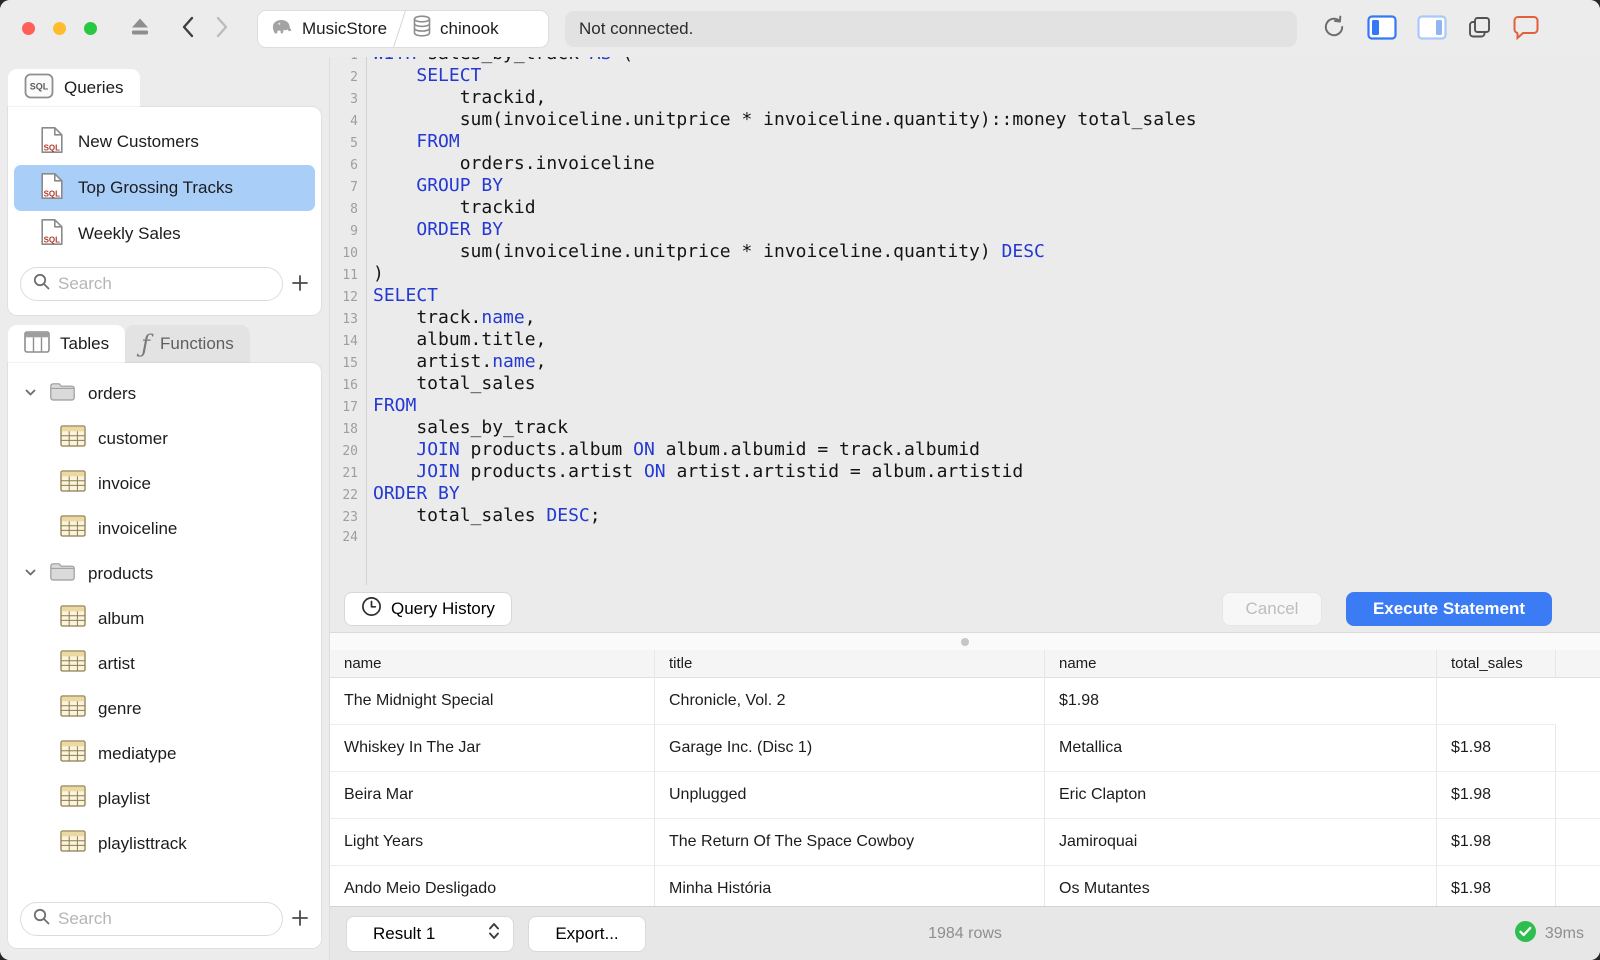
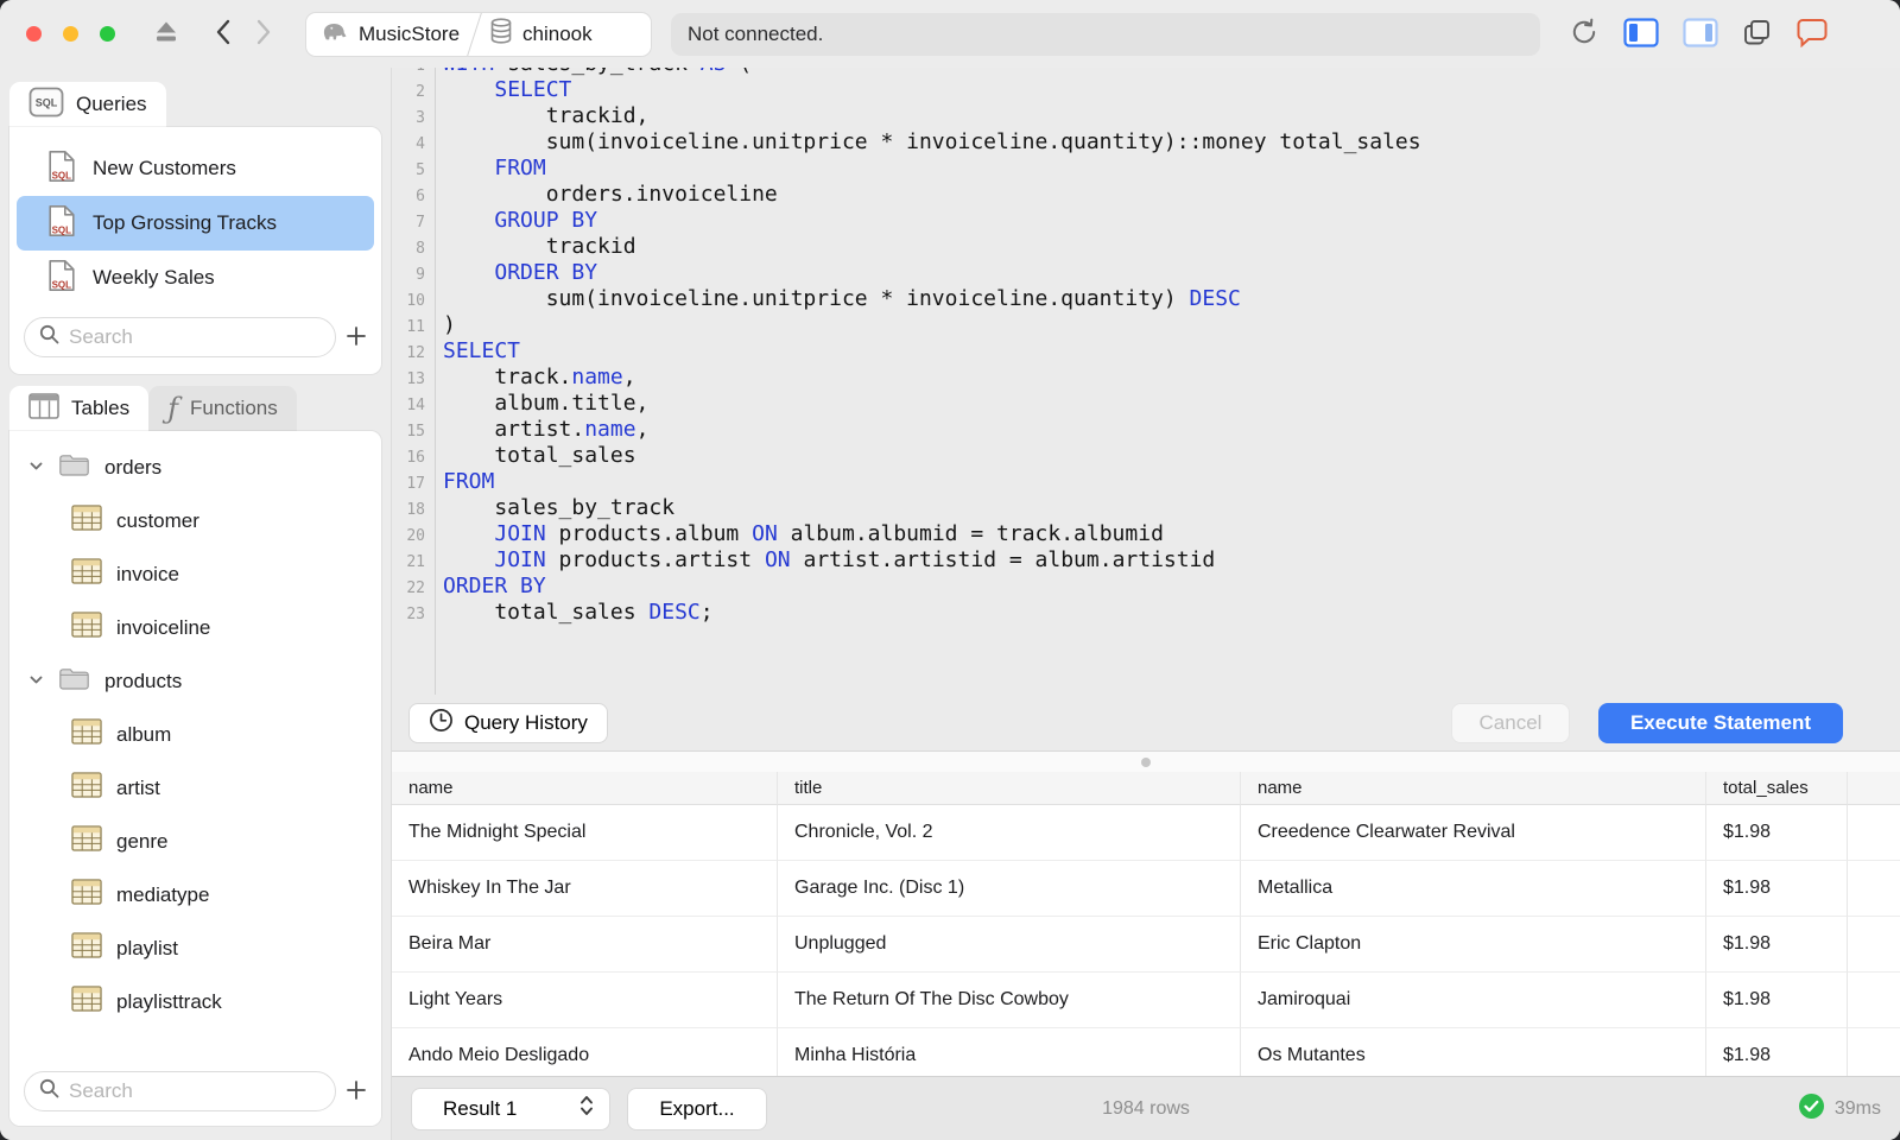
  MusicStore
  chinook
  Not connected.
  SQL
  Queries
  SQL
  New Customers
  SQL
  Top Grossing Tracks
  SQL
  Weekly Sales
  Search
  Tables
  ƒ
  Functions
  orders
  customer
  invoice
  invoiceline
  products
  album
  artist
  genre
  mediatype
  playlist
  playlisttrack
  Search
  2
  SELECT
  3
  trackid,
  4
  sum(invoiceline.unitprice * invoiceline.quantity)::money total_sales
  5
  FROM
  6
  orders.invoiceline
  7
  GROUP BY
  8
  trackid
  9
  ORDER BY
  10
  sum(invoiceline.unitprice * invoiceline.quantity) DESC
  11
  )
  12
  SELECT
  13
  track.name,
  14
  album.title,
  15
  artist.name,
  16
  total_sales
  17
  FROM
  18
  sales_by_track
  20
  JOIN products.album ON album.albumid = track.albumid
  21
  JOIN products.artist ON artist.artistid = album.artistid
  22
  ORDER BY
  23
  total_sales DESC;
- 24
  Query History
  Cancel
  Execute Statement
  name
  title
  name
  total_sales
  The Midnight Special
  Chronicle, Vol. 2
+ Creedence Clearwater Revival
  $1.98
  Whiskey In The Jar
  Garage Inc. (Disc 1)
  Metallica
  $1.98
  Beira Mar
  Unplugged
  Eric Clapton
  $1.98
  Light Years
- The Return Of The Space Cowboy
+ The Return Of The Disc Cowboy
  Jamiroquai
  $1.98
  Ando Meio Desligado
  Minha História
  Os Mutantes
  $1.98
  1984 rows
  Result 1
  Export...
  39ms
